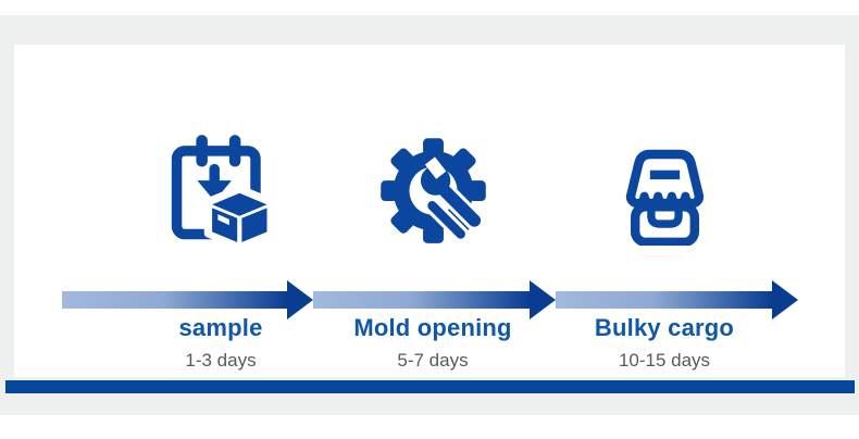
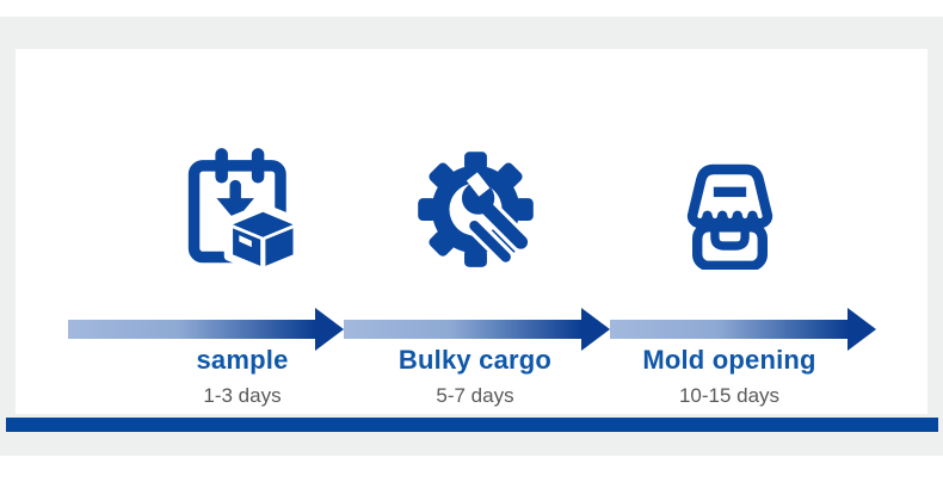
  sample
  1-3 days
- Mold opening
+ Bulky cargo
  5-7 days
- Bulky cargo
+ Mold opening
  10-15 days
